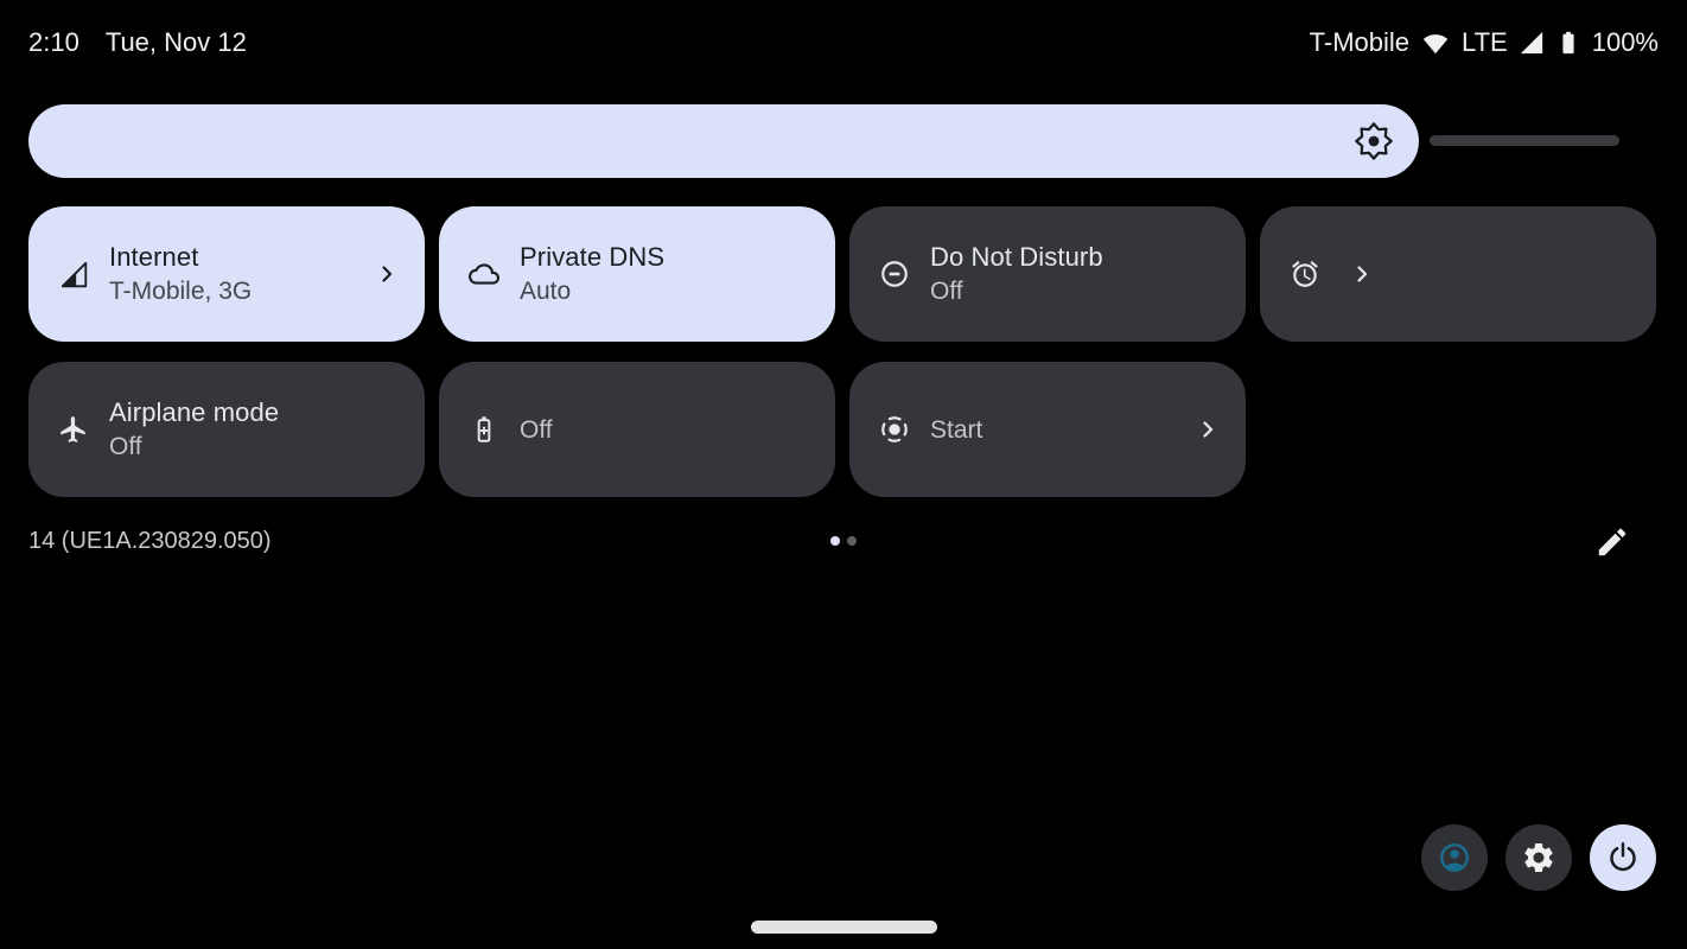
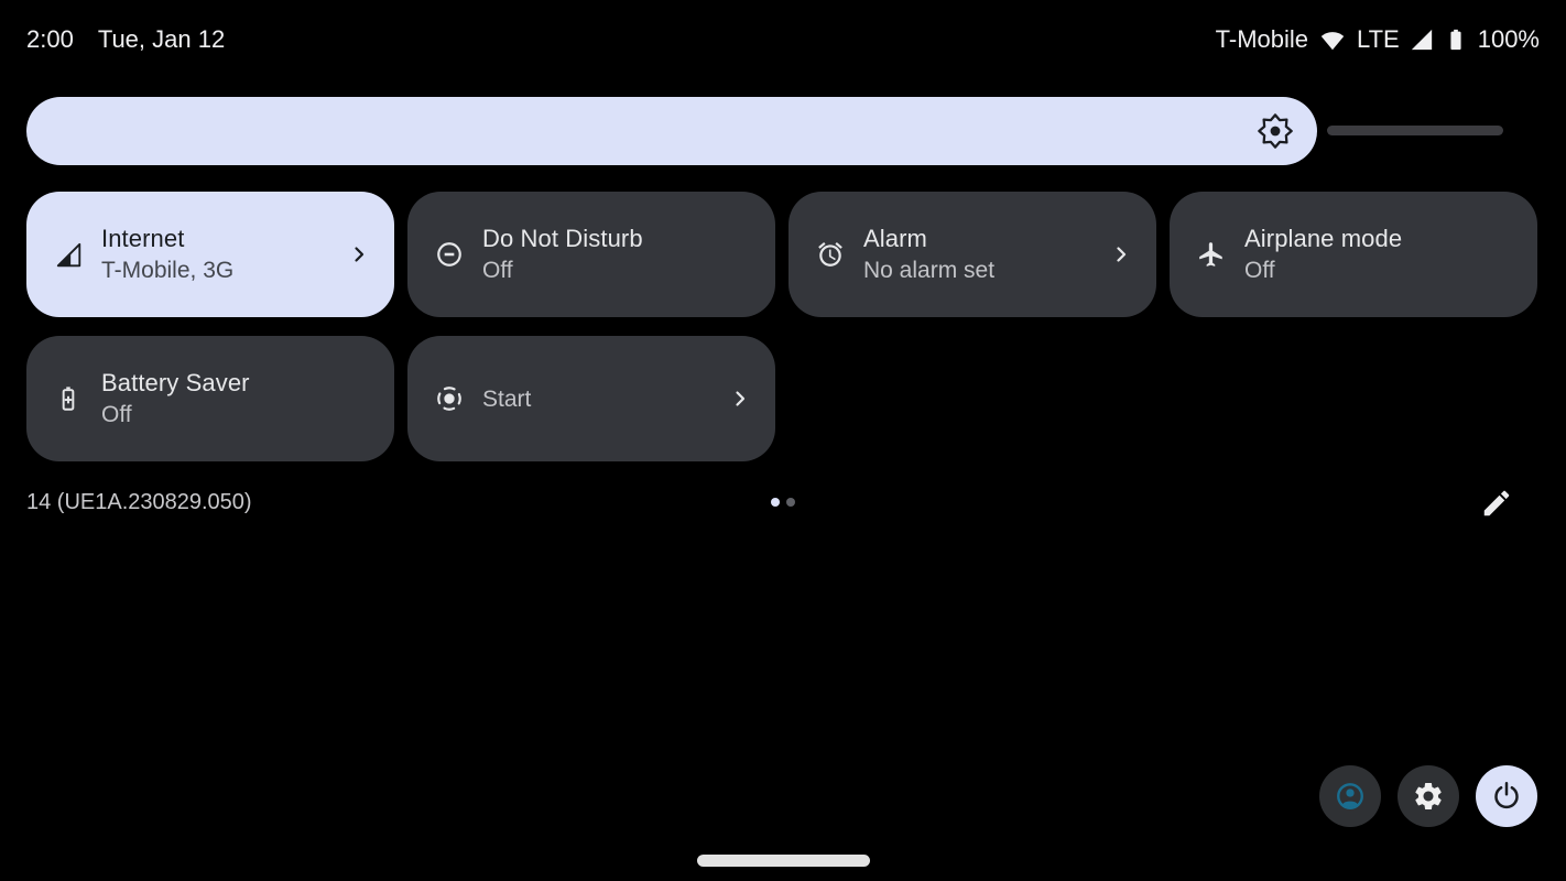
- 2:10
+ 2:00
- Tue, Nov 12
+ Tue, Jan 12
  T-Mobile
  LTE
  100%
  Internet
  T-Mobile, 3G
- Private DNS
- Auto
  Do Not Disturb
  Off
+ Alarm
+ No alarm set
  Airplane mode
  Off
+ Battery Saver
  Off
  Start
  14 (UE1A.230829.050)
